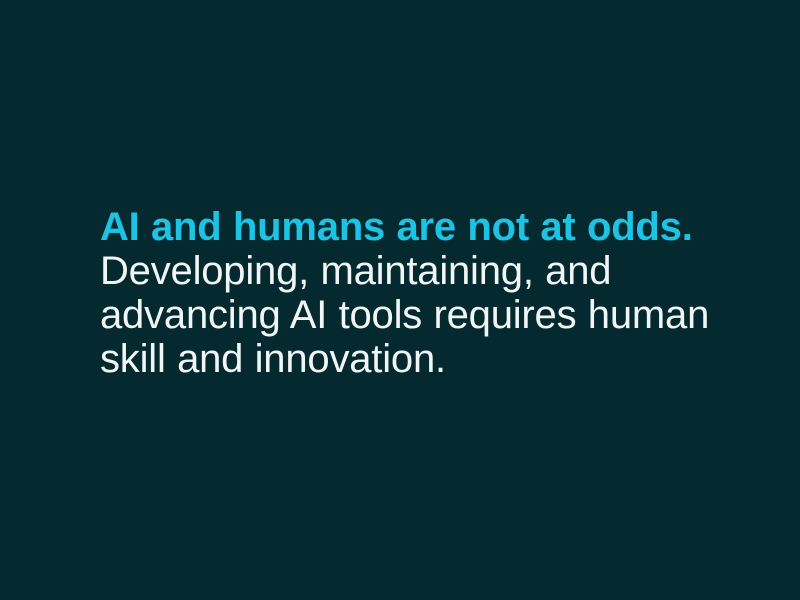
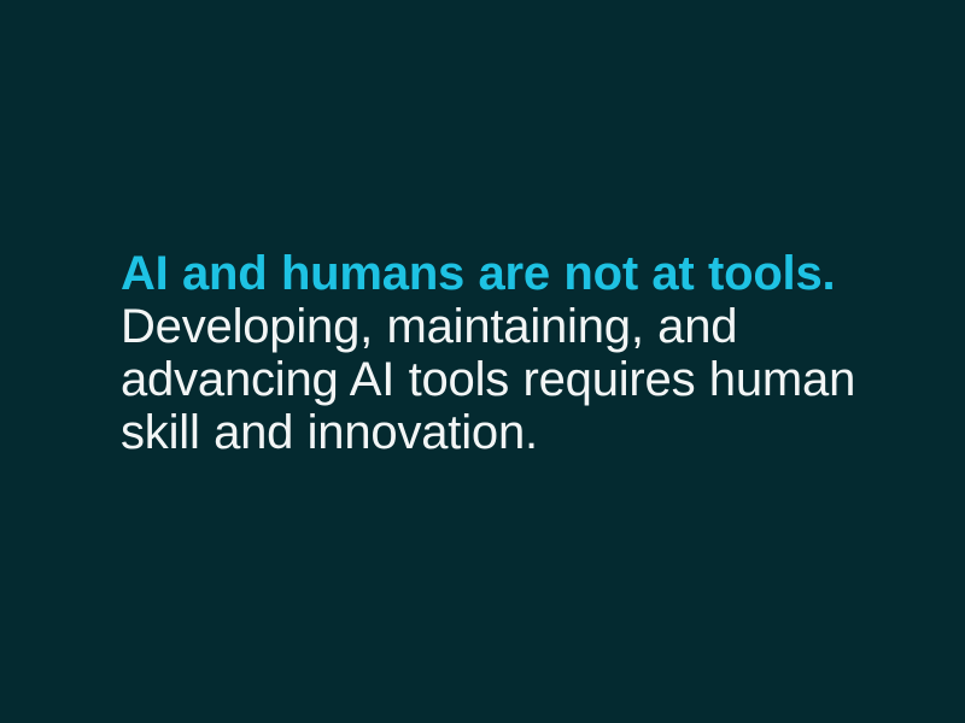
- AI and humans are not at odds. Developing, maintaining, and advancing AI tools requires human skill and innovation.
+ AI and humans are not at tools. Developing, maintaining, and advancing AI tools requires human skill and innovation.
